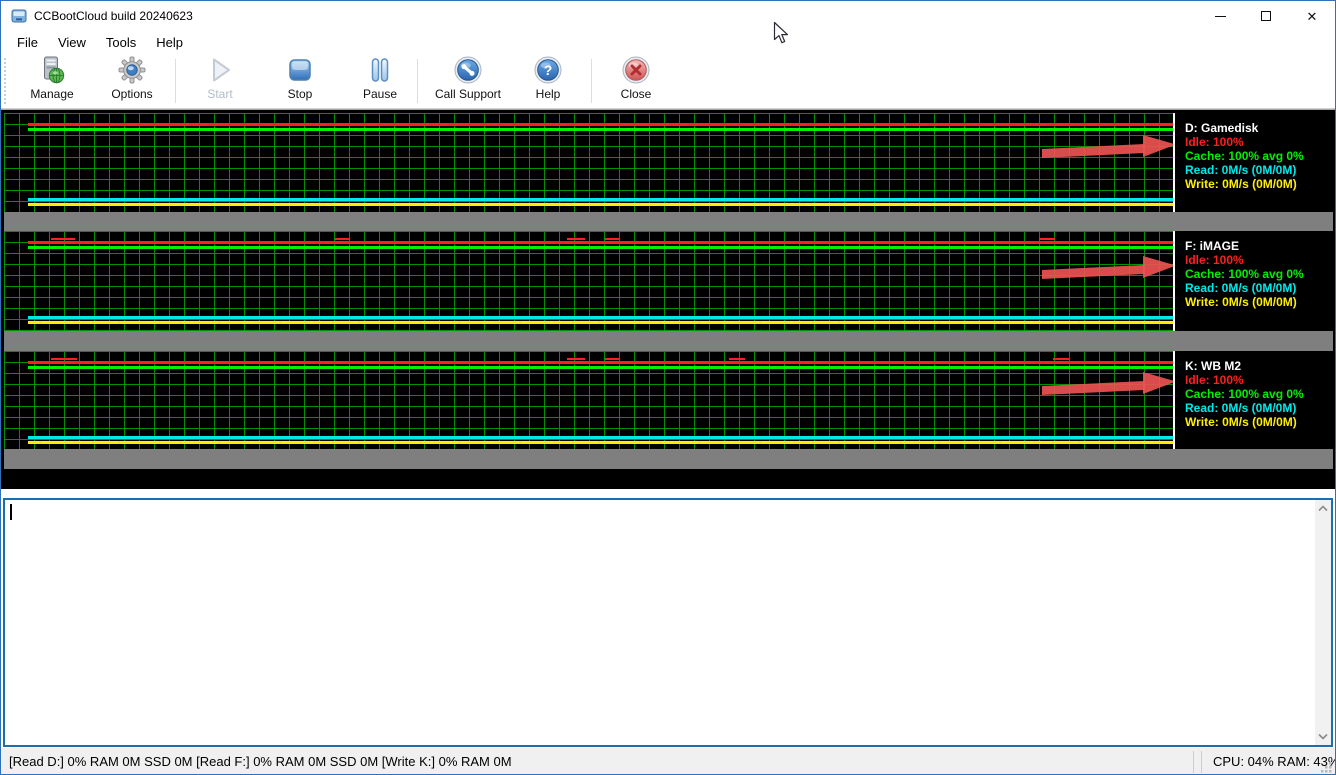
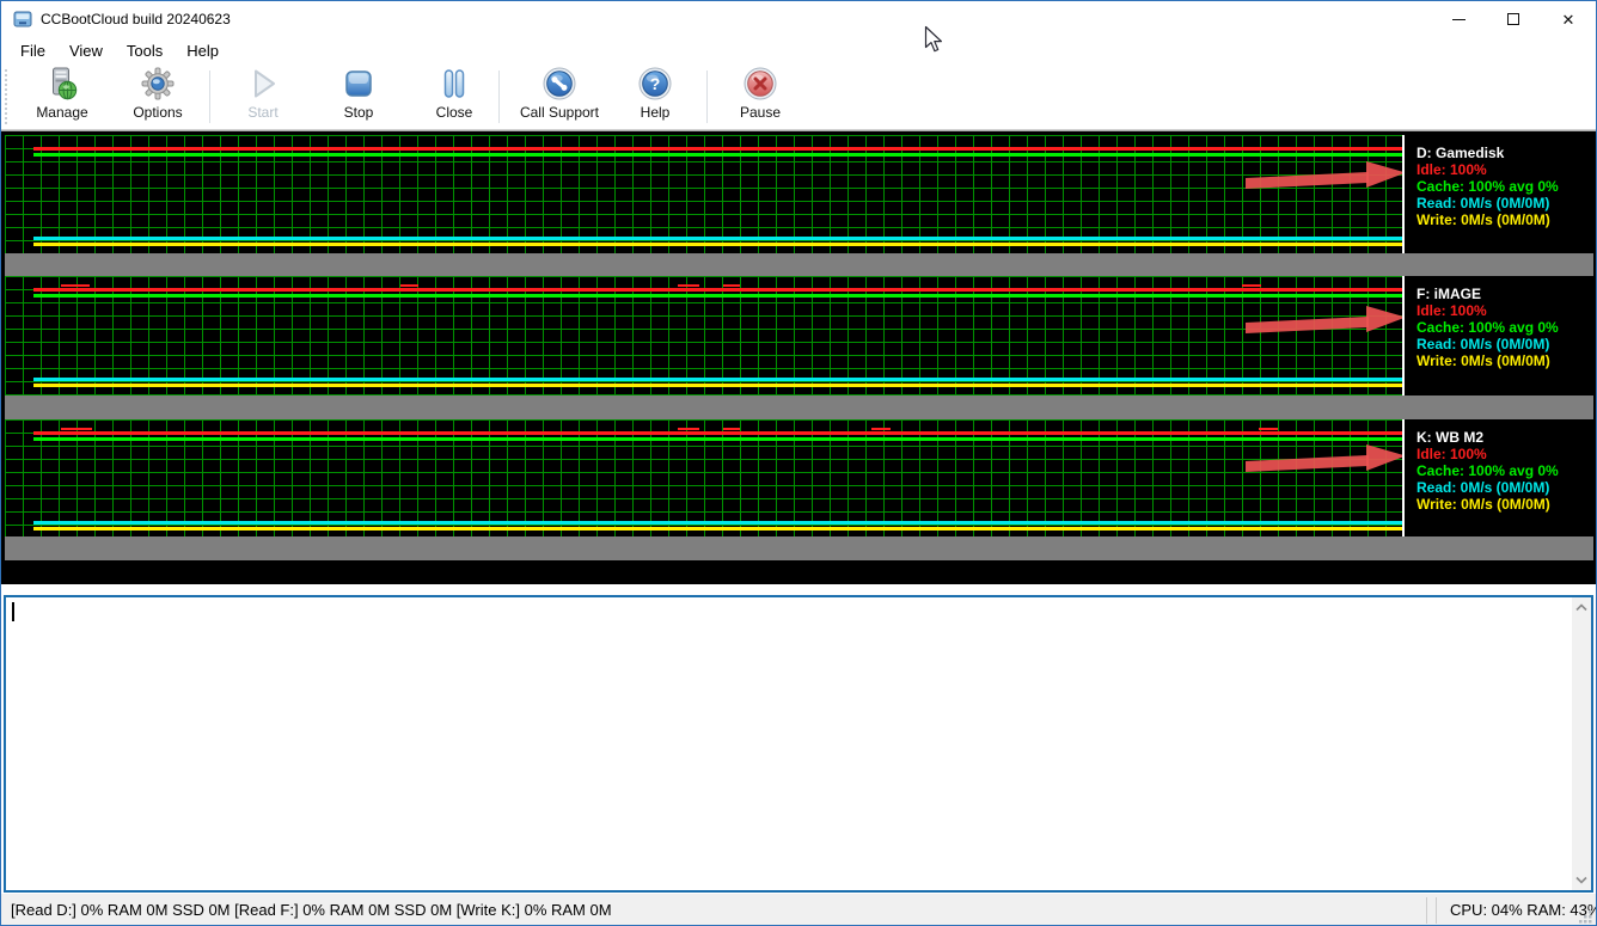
  CCBootCloud build 20240623
  ✕
  File
  View
  Tools
  Help
  Manage
  Options
  Start
  Stop
- Pause
+ Close
  Call Support
  ?
  Help
- Close
+ Pause
  D: Gamedisk
  Idle: 100%
  Cache: 100% avg 0%
  Read: 0M/s (0M/0M)
  Write: 0M/s (0M/0M)
  F: iMAGE
  Idle: 100%
  Cache: 100% avg 0%
  Read: 0M/s (0M/0M)
  Write: 0M/s (0M/0M)
  K: WB M2
  Idle: 100%
  Cache: 100% avg 0%
  Read: 0M/s (0M/0M)
  Write: 0M/s (0M/0M)
  [Read D:] 0% RAM 0M SSD 0M [Read F:] 0% RAM 0M SSD 0M [Write K:] 0% RAM 0M
  CPU: 04% RAM: 43%
